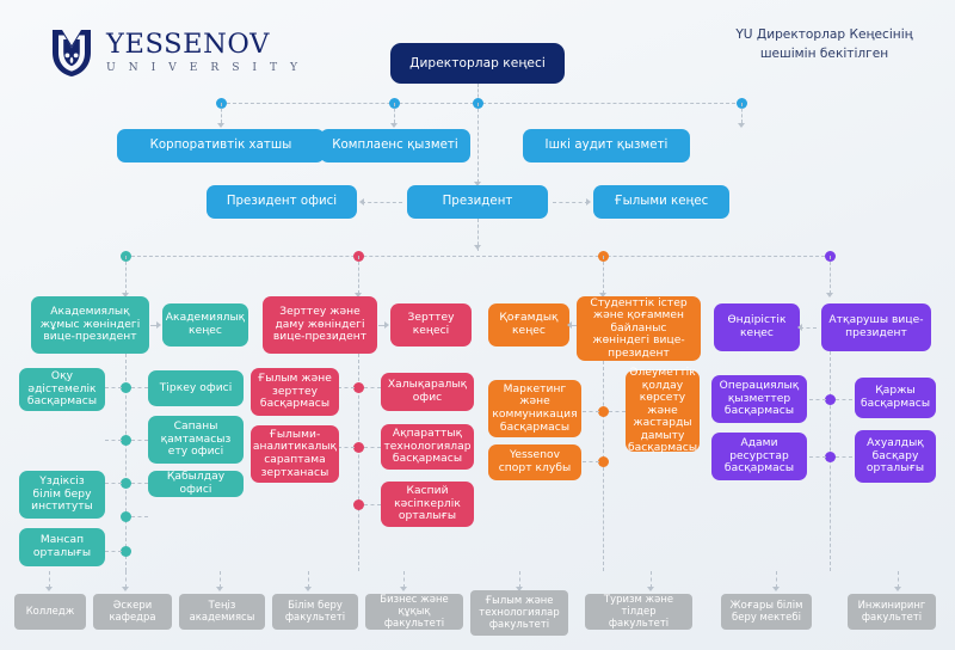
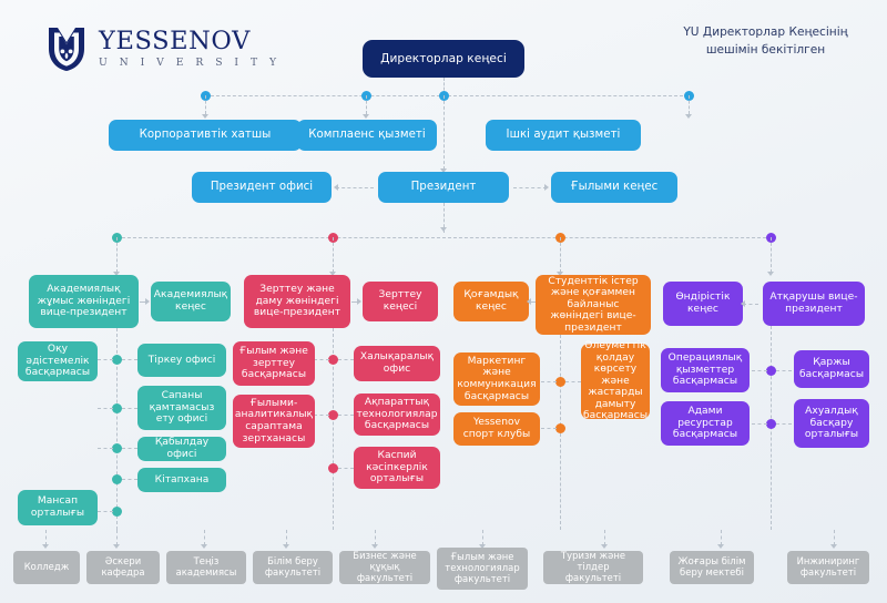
  YESSENOV
  U N I V E R S I T Y
  YU Директорлар Кеңесінің шешімін бекітілген
  Директорлар кеңесі
  Корпоративтік хатшы
  Комплаенс қызметі
  Ішкі аудит қызметі
  Президент офисі
  Президент
  Ғылыми кеңес
  Академиялық жұмыс жөніндегі вице-президент
  Академиялық кеңес
  Оқу әдістемелік басқармасы
- Үздіксіз білім беру институты
  Мансап орталығы
  Тіркеу офисі
  Сапаны қамтамасыз ету офисі
  Қабылдау офисі
+ Кітапхана
  Зерттеу және даму жөніндегі вице-президент
  Зерттеу кеңесі
  Ғылым және зерттеу басқармасы
  Ғылыми-аналитикалық сараптама зертханасы
  Халықаралық офис
  Ақпараттық технологиялар басқармасы
  Каспий кәсіпкерлік орталығы
  Студенттік істер және қоғаммен байланыс жөніндегі вице-президент
  Қоғамдық кеңес
  Маркетинг және коммуникация басқармасы
  Yessenov спорт клубы
  Әлеуметтік қолдау көрсету және жастарды дамыту басқармасы
  Атқарушы вице-президент
  Өндірістік кеңес
  Операциялық қызметтер басқармасы
  Адами ресурстар басқармасы
  Қаржы басқармасы
  Ахуалдық басқару орталығы
  Колледж
  Әскери кафедра
  Теңіз академиясы
  Білім беру факультеті
  Бизнес және құқық факультеті
  Ғылым және технологиялар факультеті
  Туризм және тілдер факультеті
  Жоғары білім беру мектебі
  Инжиниринг факультеті
